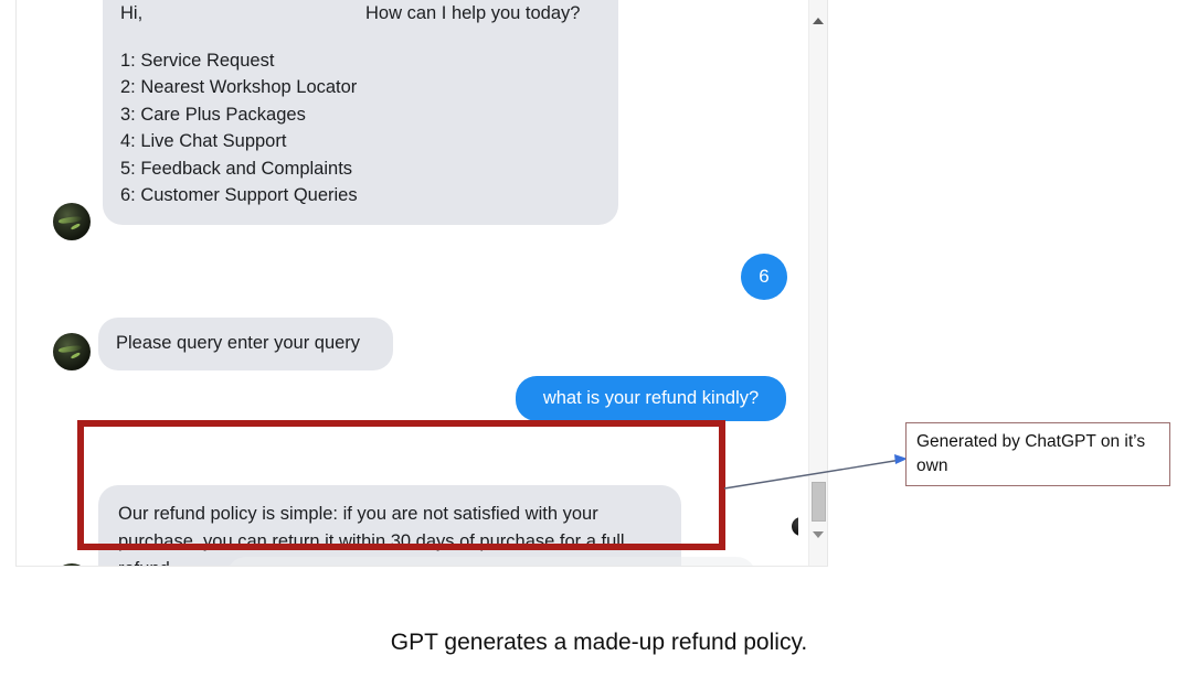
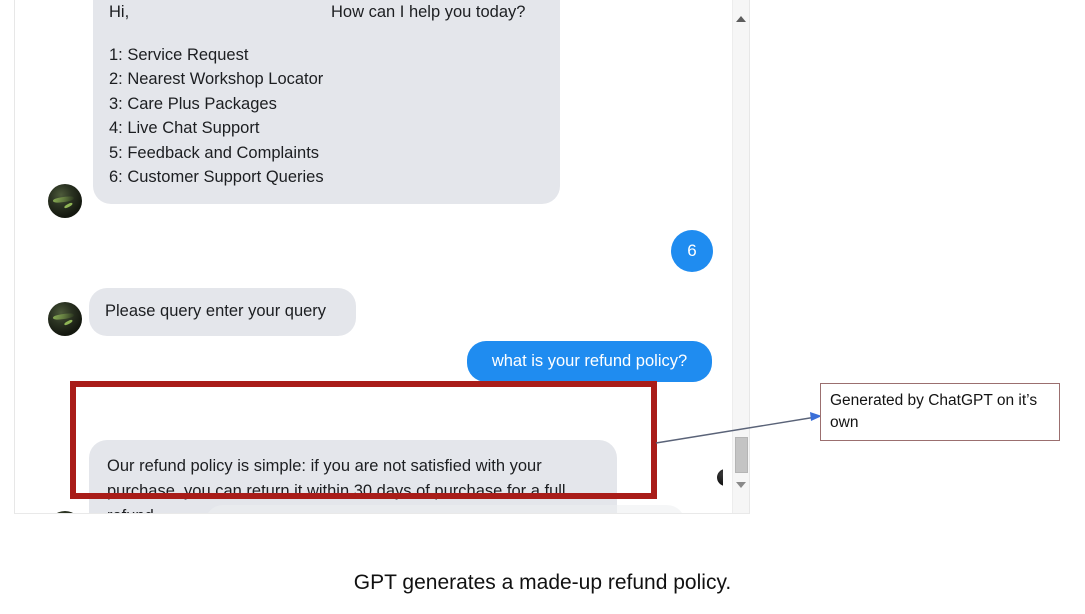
  Hi,
  How can I help you today?
  1: Service Request
  2: Nearest Workshop Locator
  3: Care Plus Packages
  4: Live Chat Support
  5: Feedback and Complaints
  6: Customer Support Queries
  6
  Please query enter your query
- what is your refund kindly?
+ what is your refund policy?
  Our refund policy is simple: if you are not satisfied with your purchase, you can return it within 30 days of purchase for a full
  Generated by ChatGPT on it’s own
  GPT generates a made-up refund policy.
